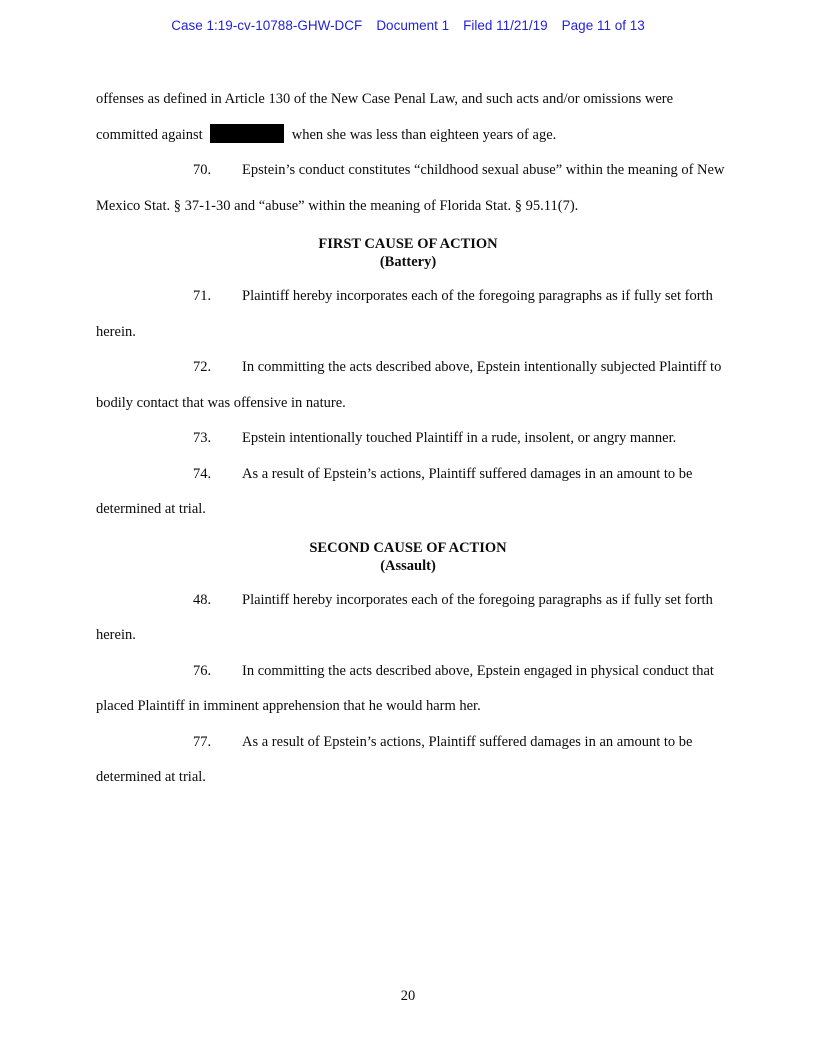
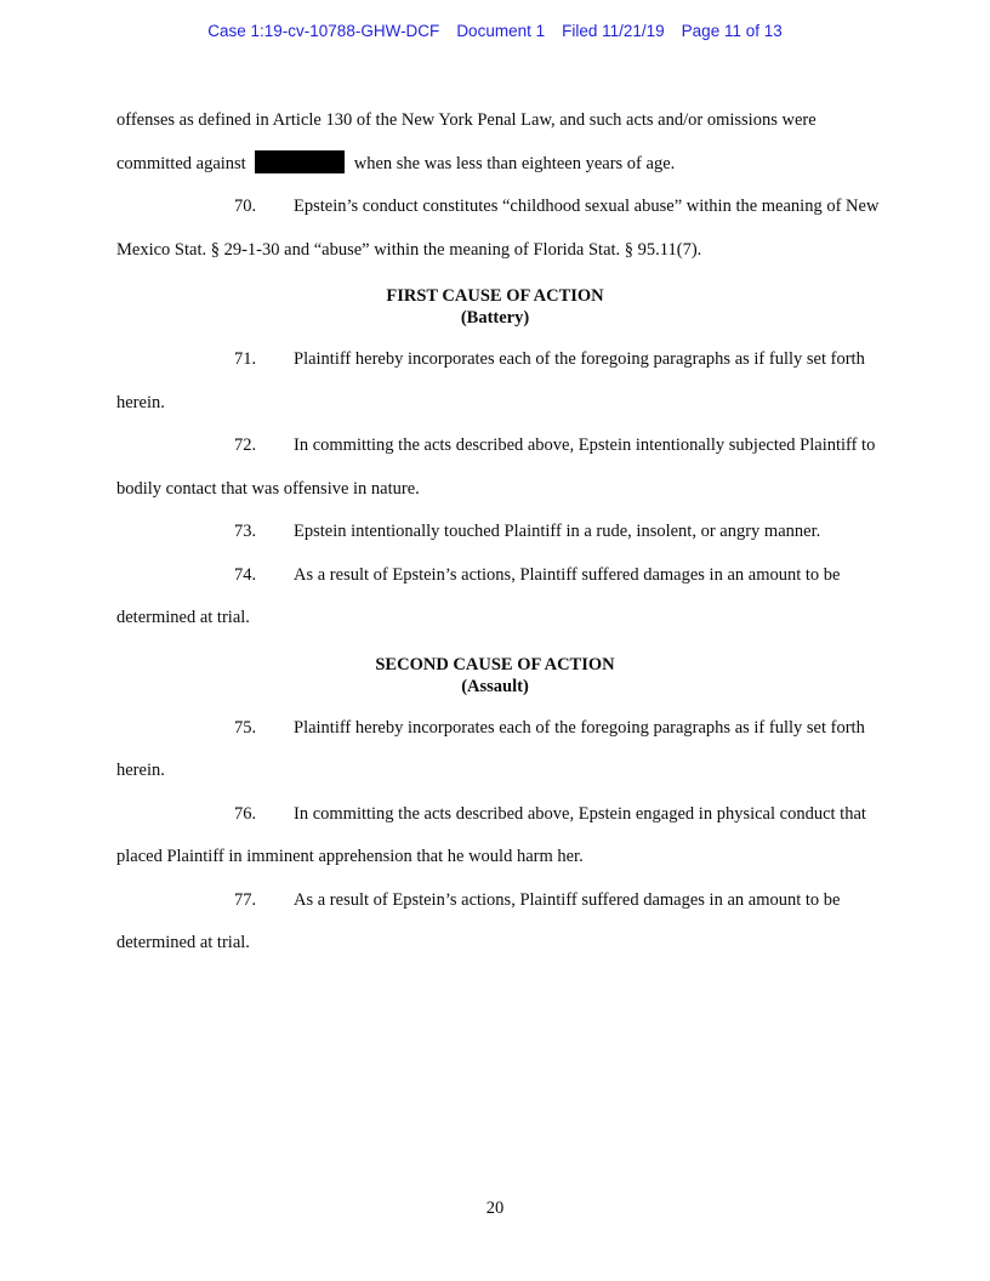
  Case 1:19-cv-10788-GHW-DCF
  Document 1
  Filed 11/21/19
  Page 11 of 13
- offenses as defined in Article 130 of the New Case Penal Law, and such acts and/or omissions were committed against when she was less than eighteen years of age.
+ offenses as defined in Article 130 of the New York Penal Law, and such acts and/or omissions were committed against when she was less than eighteen years of age.
- 70. Epstein’s conduct constitutes “childhood sexual abuse” within the meaning of New Mexico Stat. § 37-1-30 and “abuse” within the meaning of Florida Stat. § 95.11(7).
+ 70. Epstein’s conduct constitutes “childhood sexual abuse” within the meaning of New Mexico Stat. § 29-1-30 and “abuse” within the meaning of Florida Stat. § 95.11(7).
  FIRST CAUSE OF ACTION
  (Battery)
  71. Plaintiff hereby incorporates each of the foregoing paragraphs as if fully set forth herein.
  72. In committing the acts described above, Epstein intentionally subjected Plaintiff to bodily contact that was offensive in nature.
  73. Epstein intentionally touched Plaintiff in a rude, insolent, or angry manner.
  74. As a result of Epstein’s actions, Plaintiff suffered damages in an amount to be determined at trial.
  SECOND CAUSE OF ACTION
  (Assault)
- 48. Plaintiff hereby incorporates each of the foregoing paragraphs as if fully set forth herein.
+ 75. Plaintiff hereby incorporates each of the foregoing paragraphs as if fully set forth herein.
  76. In committing the acts described above, Epstein engaged in physical conduct that placed Plaintiff in imminent apprehension that he would harm her.
  77. As a result of Epstein’s actions, Plaintiff suffered damages in an amount to be determined at trial.
  20
